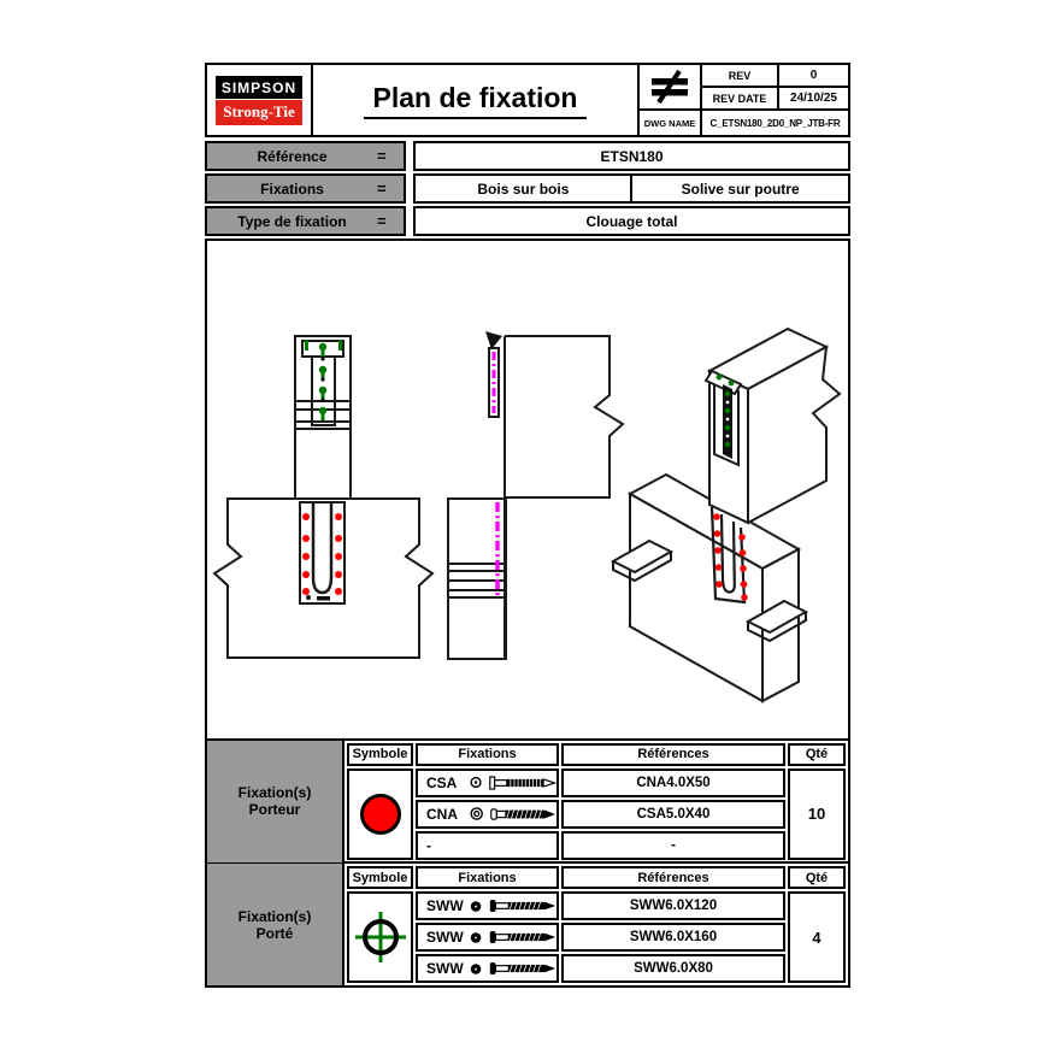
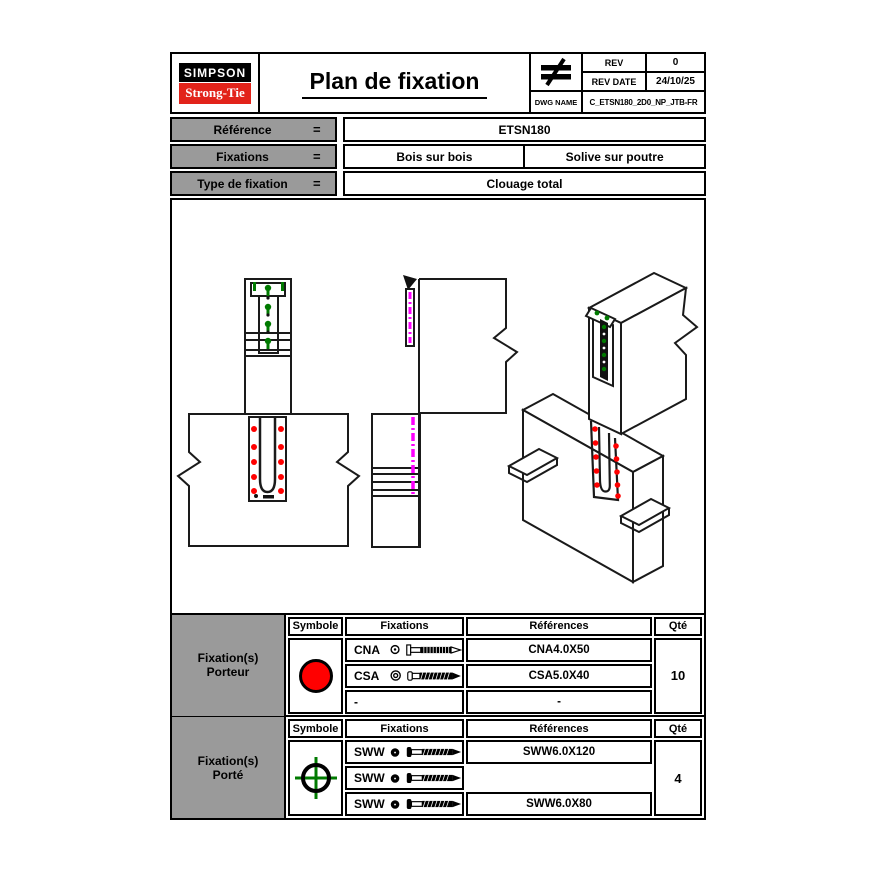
  SIMPSON
  Strong-Tie
  Plan de fixation
  REV
  0
  REV DATE
  24/10/25
  DWG NAME
  C_ETSN180_2D0_NP_JTB-FR
  Référence
  =
  ETSN180
  Fixations
  =
  Bois sur bois
  Solive sur poutre
  Type de fixation
  =
  Clouage total
  Fixation(s)
  Porteur
  Symbole
  Fixations
  Références
  Qté
- CSA
+ CNA
  CNA4.0X50
- CNA
+ CSA
  CSA5.0X40
  -
  -
  10
  Fixation(s)
  Porté
  Symbole
  Fixations
  Références
  Qté
  SWW
  SWW6.0X120
  SWW
- SWW6.0X160
  SWW
  SWW6.0X80
  4
